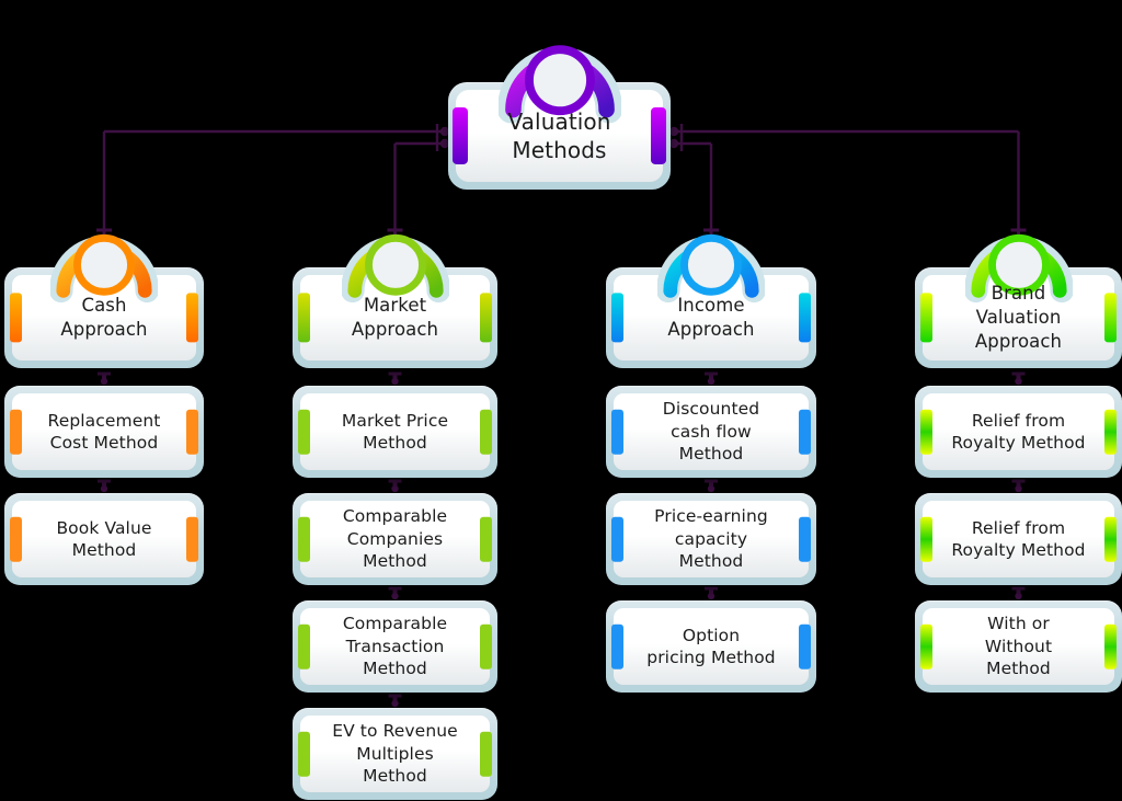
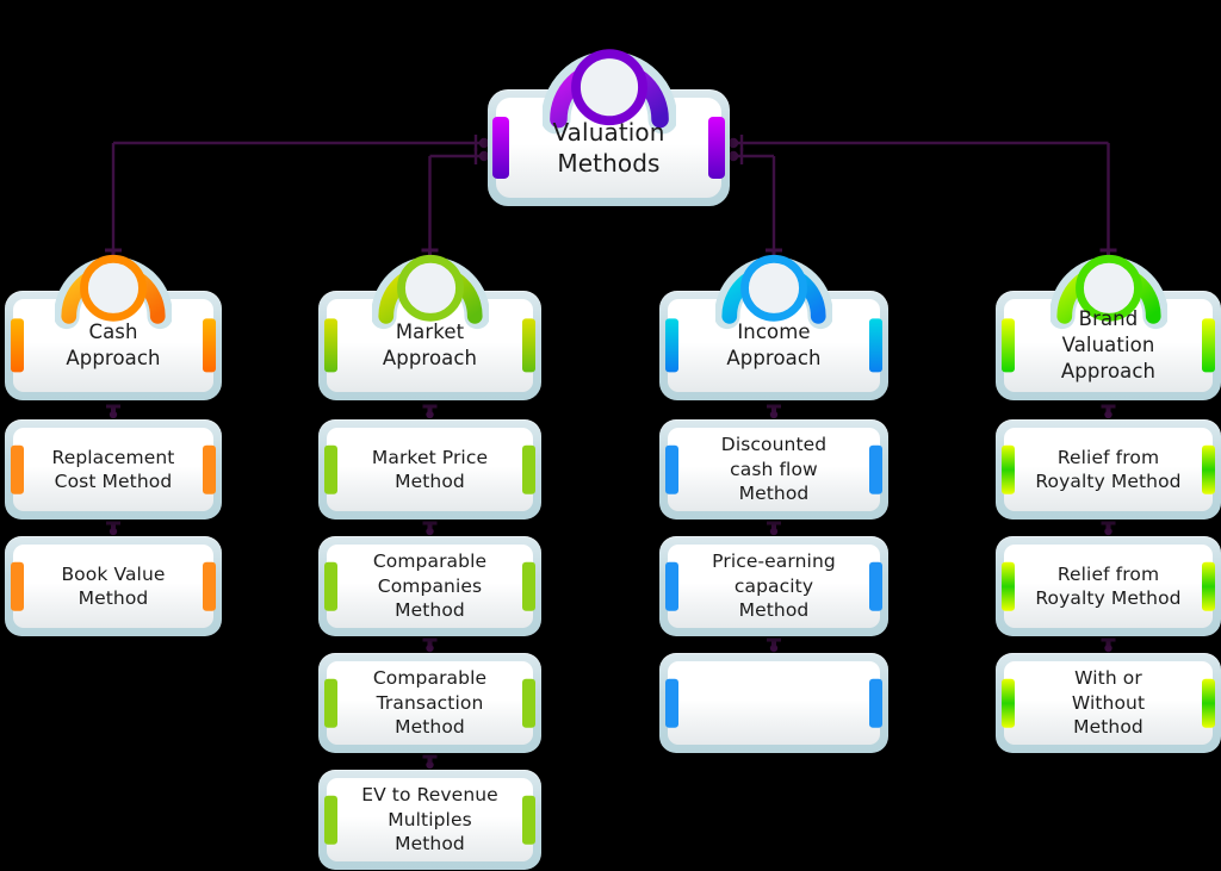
  Valuation Methods
  Cash Approach
  Replacement
  Cost Method
  Book Value Method
  Market Approach
  Market Price Method
  Comparable
  Companies Method
  Comparable
  Transaction Method
  EV to Revenue
  Multiples Method
  Income Approach
  Discounted
  cash flow Method
  Price-earning
  capacity Method
- Option
- pricing Method
  Brand Valuation
  Approach
  Relief from
  Royalty Method
  Relief from
  Royalty Method
  With or
  Without Method
